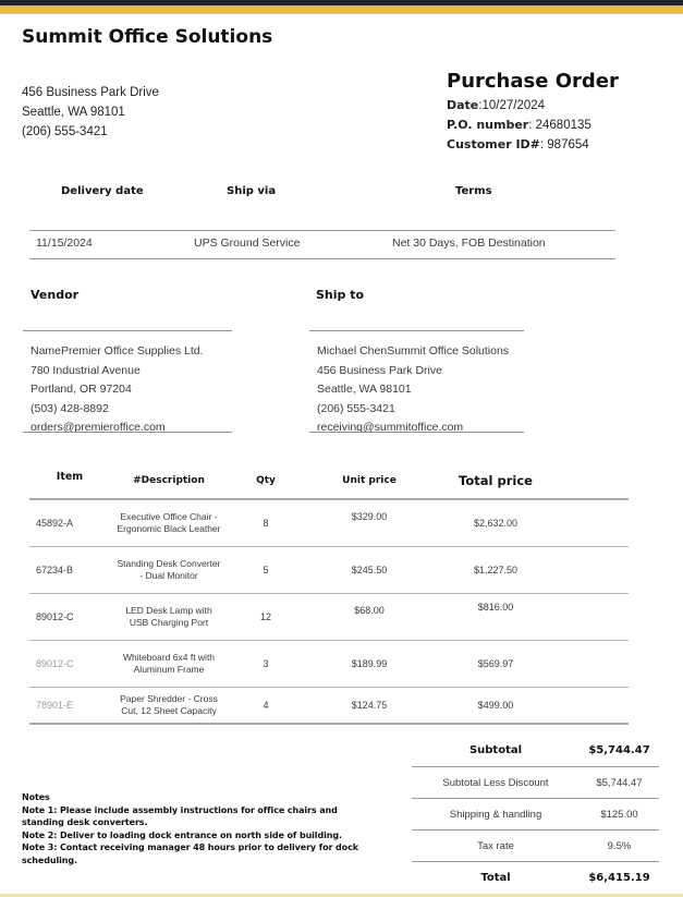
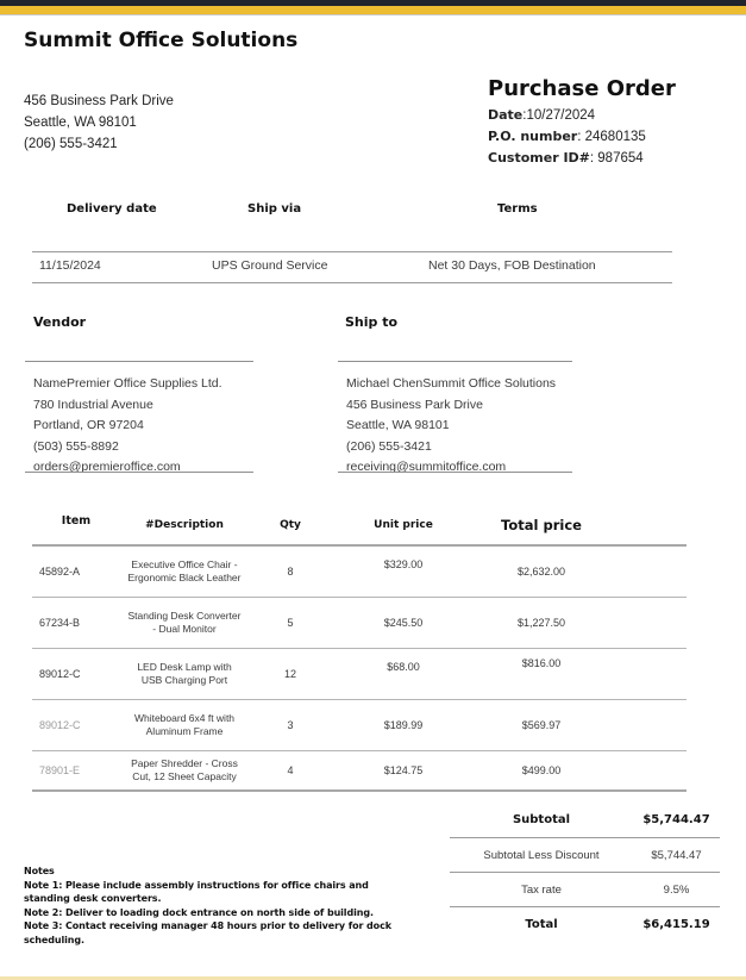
  Summit Office Solutions
  456 Business Park Drive
  Seattle, WA 98101
  (206) 555-3421
  Purchase Order
  Date:10/27/2024
  P.O. number: 24680135
  Customer ID#: 987654
  Delivery date
  Ship via
  Terms
  11/15/2024
  UPS Ground Service
  Net 30 Days, FOB Destination
  Vendor
  Ship to
  NamePremier Office Supplies Ltd.
  780 Industrial Avenue
  Portland, OR 97204
- (503) 428-8892
+ (503) 555-8892
  orders@premieroffice.com
  Michael ChenSummit Office Solutions
  456 Business Park Drive
  Seattle, WA 98101
  (206) 555-3421
  receiving@summitoffice.com
  Item
  #Description
  Qty
  Unit price
  Total price
  45892-A
  Executive Office Chair -
  Ergonomic Black Leather
  8
  $329.00
  $2,632.00
  67234-B
  Standing Desk Converter
  - Dual Monitor
  5
  $245.50
  $1,227.50
  89012-C
  LED Desk Lamp with
  USB Charging Port
  12
  $68.00
  $816.00
  89012-C
  Whiteboard 6x4 ft with
  Aluminum Frame
  3
  $189.99
  $569.97
  78901-E
  Paper Shredder - Cross
  Cut, 12 Sheet Capacity
  4
  $124.75
  $499.00
  Subtotal
  $5,744.47
  Subtotal Less Discount
  $5,744.47
- Shipping & handling
- $125.00
  Tax rate
  9.5%
  Total
  $6,415.19
  Notes
  Note 1: Please include assembly instructions for office chairs and standing desk converters.
  Note 2: Deliver to loading dock entrance on north side of building.
  Note 3: Contact receiving manager 48 hours prior to delivery for dock scheduling.
